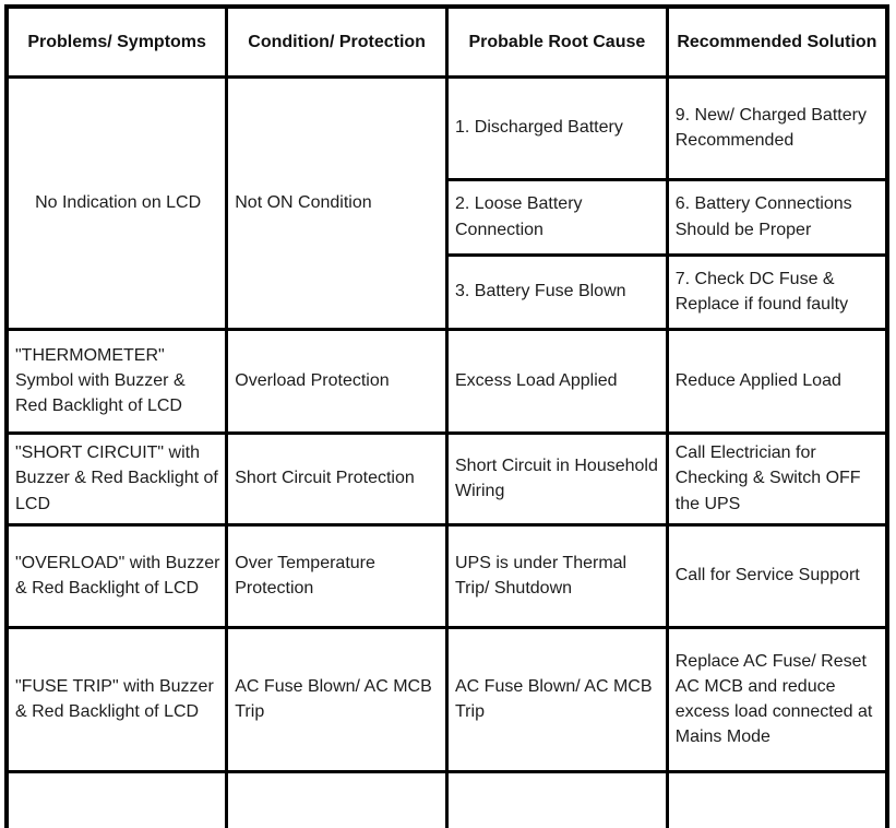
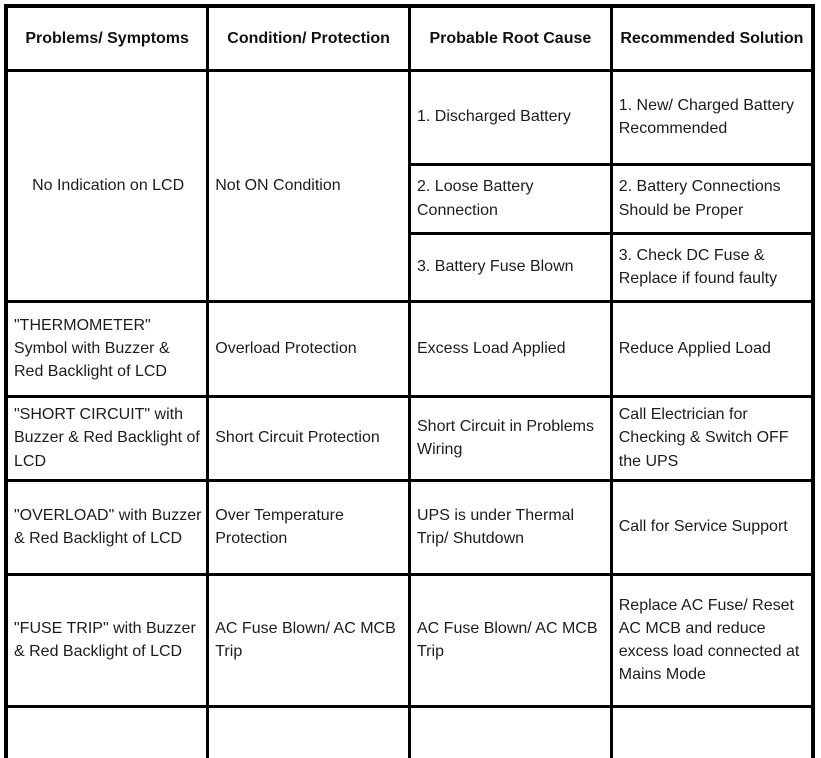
  Problems/ Symptoms	Condition/ Protection	Probable Root Cause	Recommended Solution
- No Indication on LCD	Not ON Condition	1. Discharged Battery	9. New/ Charged Battery Recommended
+ No Indication on LCD	Not ON Condition	1. Discharged Battery	1. New/ Charged Battery Recommended
- 2. Loose Battery Connection	6. Battery Connections Should be Proper
+ 2. Loose Battery Connection	2. Battery Connections Should be Proper
- 3. Battery Fuse Blown	7. Check DC Fuse & Replace if found faulty
+ 3. Battery Fuse Blown	3. Check DC Fuse & Replace if found faulty
  "THERMOMETER" Symbol with Buzzer & Red Backlight of LCD	Overload Protection	Excess Load Applied	Reduce Applied Load
- "SHORT CIRCUIT" with Buzzer & Red Backlight of LCD	Short Circuit Protection	Short Circuit in Household Wiring	Call Electrician for Checking & Switch OFF the UPS
+ "SHORT CIRCUIT" with Buzzer & Red Backlight of LCD	Short Circuit Protection	Short Circuit in Problems Wiring	Call Electrician for Checking & Switch OFF the UPS
  "OVERLOAD" with Buzzer & Red Backlight of LCD	Over Temperature Protection	UPS is under Thermal Trip/ Shutdown	Call for Service Support
  "FUSE TRIP" with Buzzer & Red Backlight of LCD	AC Fuse Blown/ AC MCB Trip	AC Fuse Blown/ AC MCB Trip	Replace AC Fuse/ Reset AC MCB and reduce excess load connected at Mains Mode
